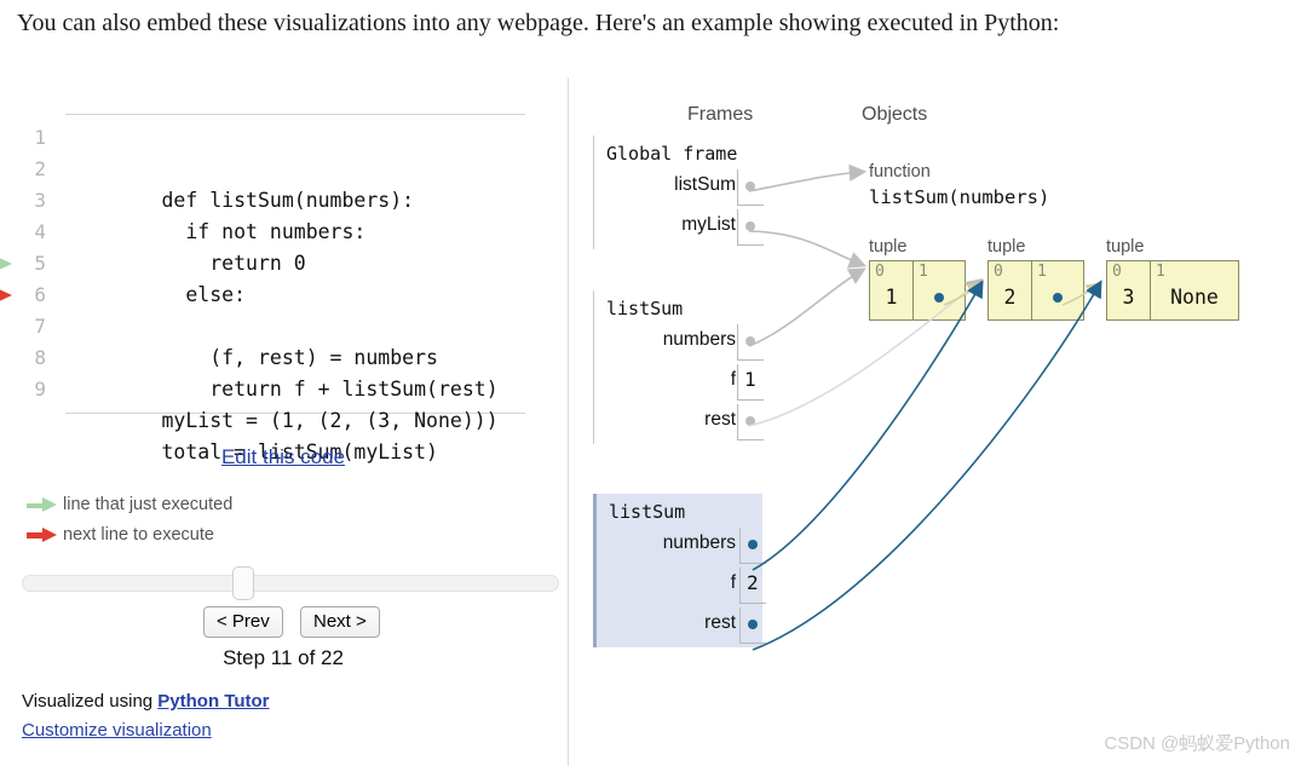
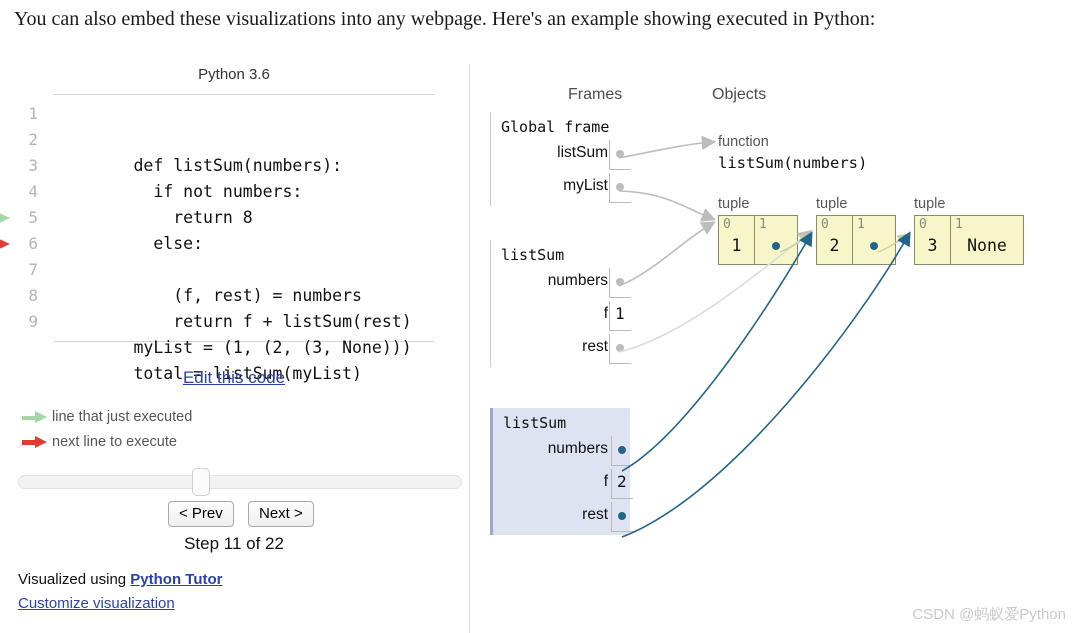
  You can also embed these visualizations into any webpage. Here's an example showing executed in Python:
+ Python 3.6
  1
  def listSum(numbers):
  2
  if not numbers:
  3
- return 0
+ return 8
  4
  else:
  5
  (f, rest) = numbers
  6
  return f + listSum(rest)
  7
  8
  myList = (1, (2, (3, None)))
  9
  total = listSum(myList)
  Edit this code
  line that just executed
  next line to execute
  < Prev
  Next >
  Step 11 of 22
  Visualized using Python Tutor
  Customize visualization
  Frames
  Objects
  Global frame
  listSum
  myList
  listSum
  numbers
  f
  1
  rest
  listSum
  numbers
  f
  2
  rest
  function
  listSum(numbers)
  tuple
  0
  1
  1
  tuple
  0
  2
  1
  tuple
  0
  3
  1
  None
  CSDN @蚂蚁爱Python
